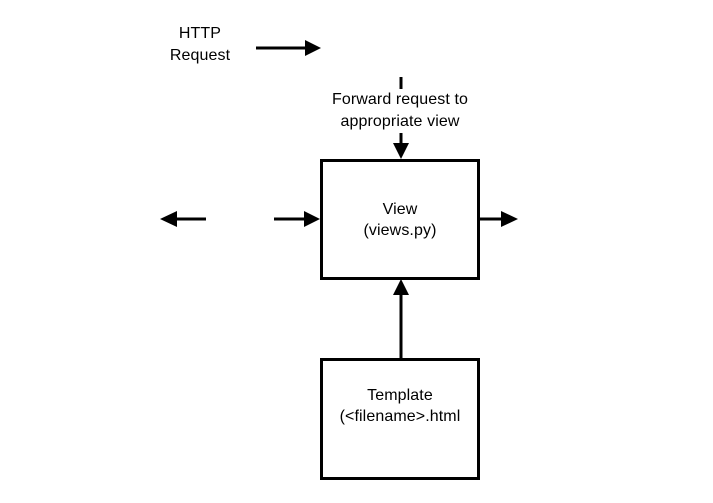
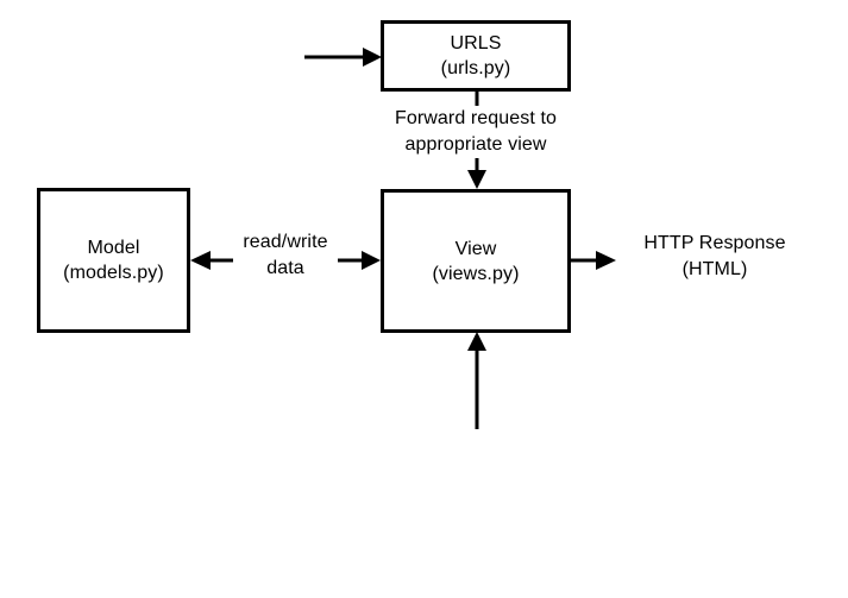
+ URLS
+ (urls.py)
+ Model
+ (models.py)
  View
  (views.py)
- Template
- (<filename>.html
- HTTP
- Request
  Forward request to
  appropriate view
+ read/write
+ data
+ HTTP Response
+ (HTML)
